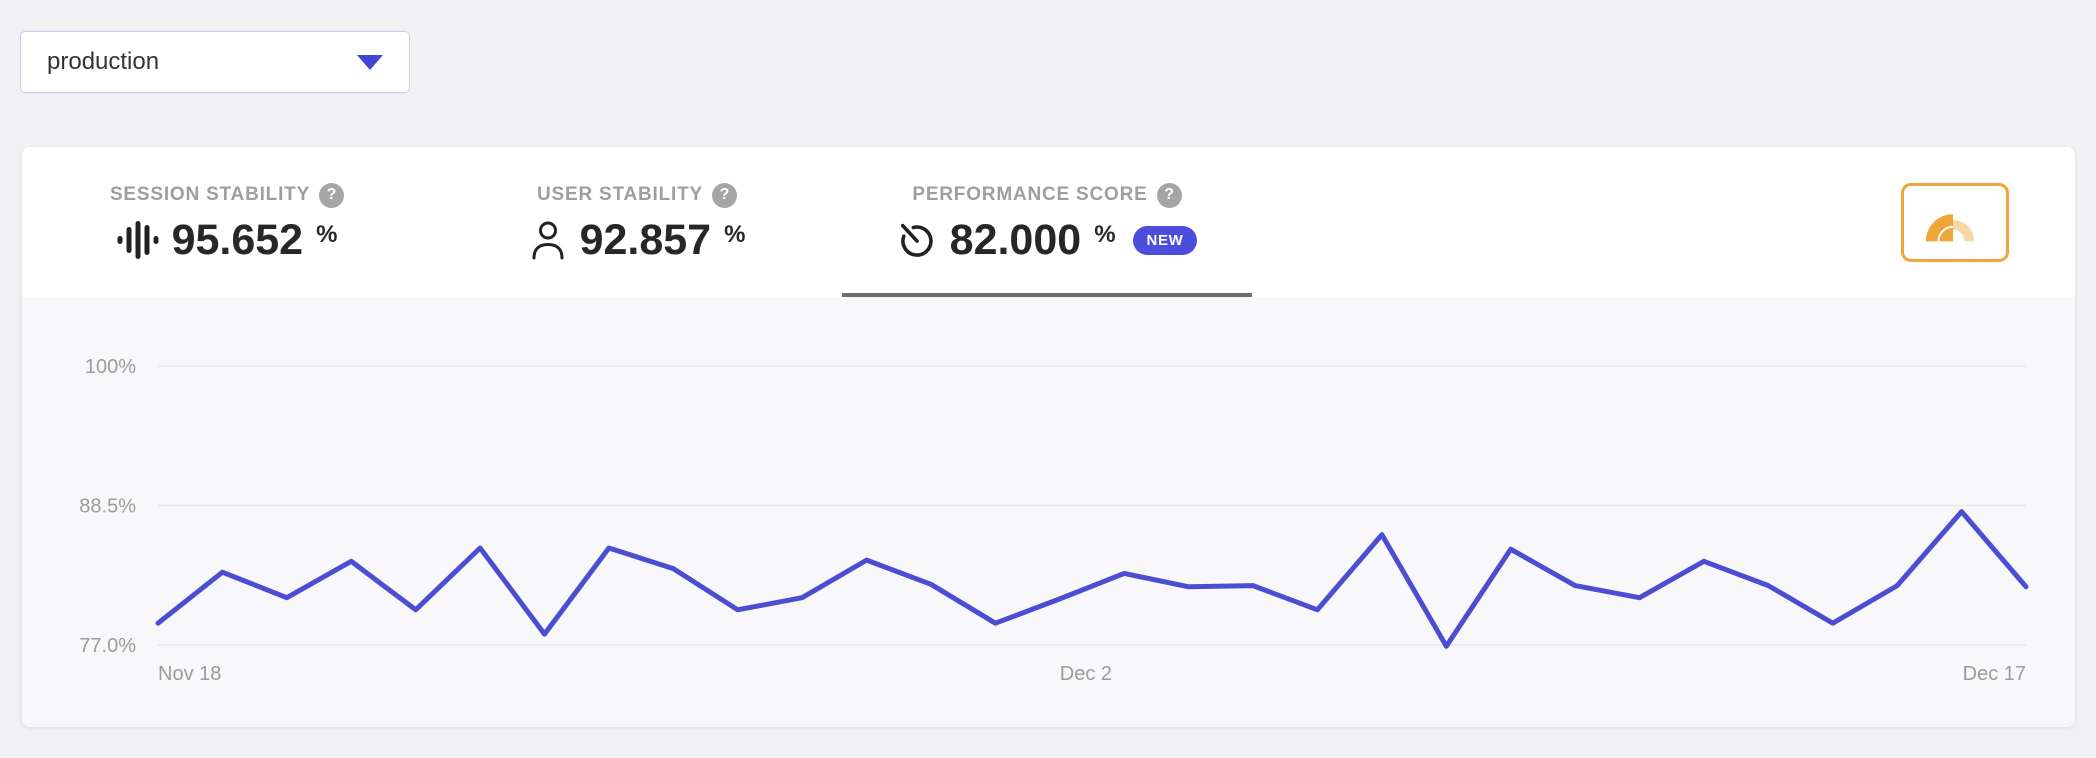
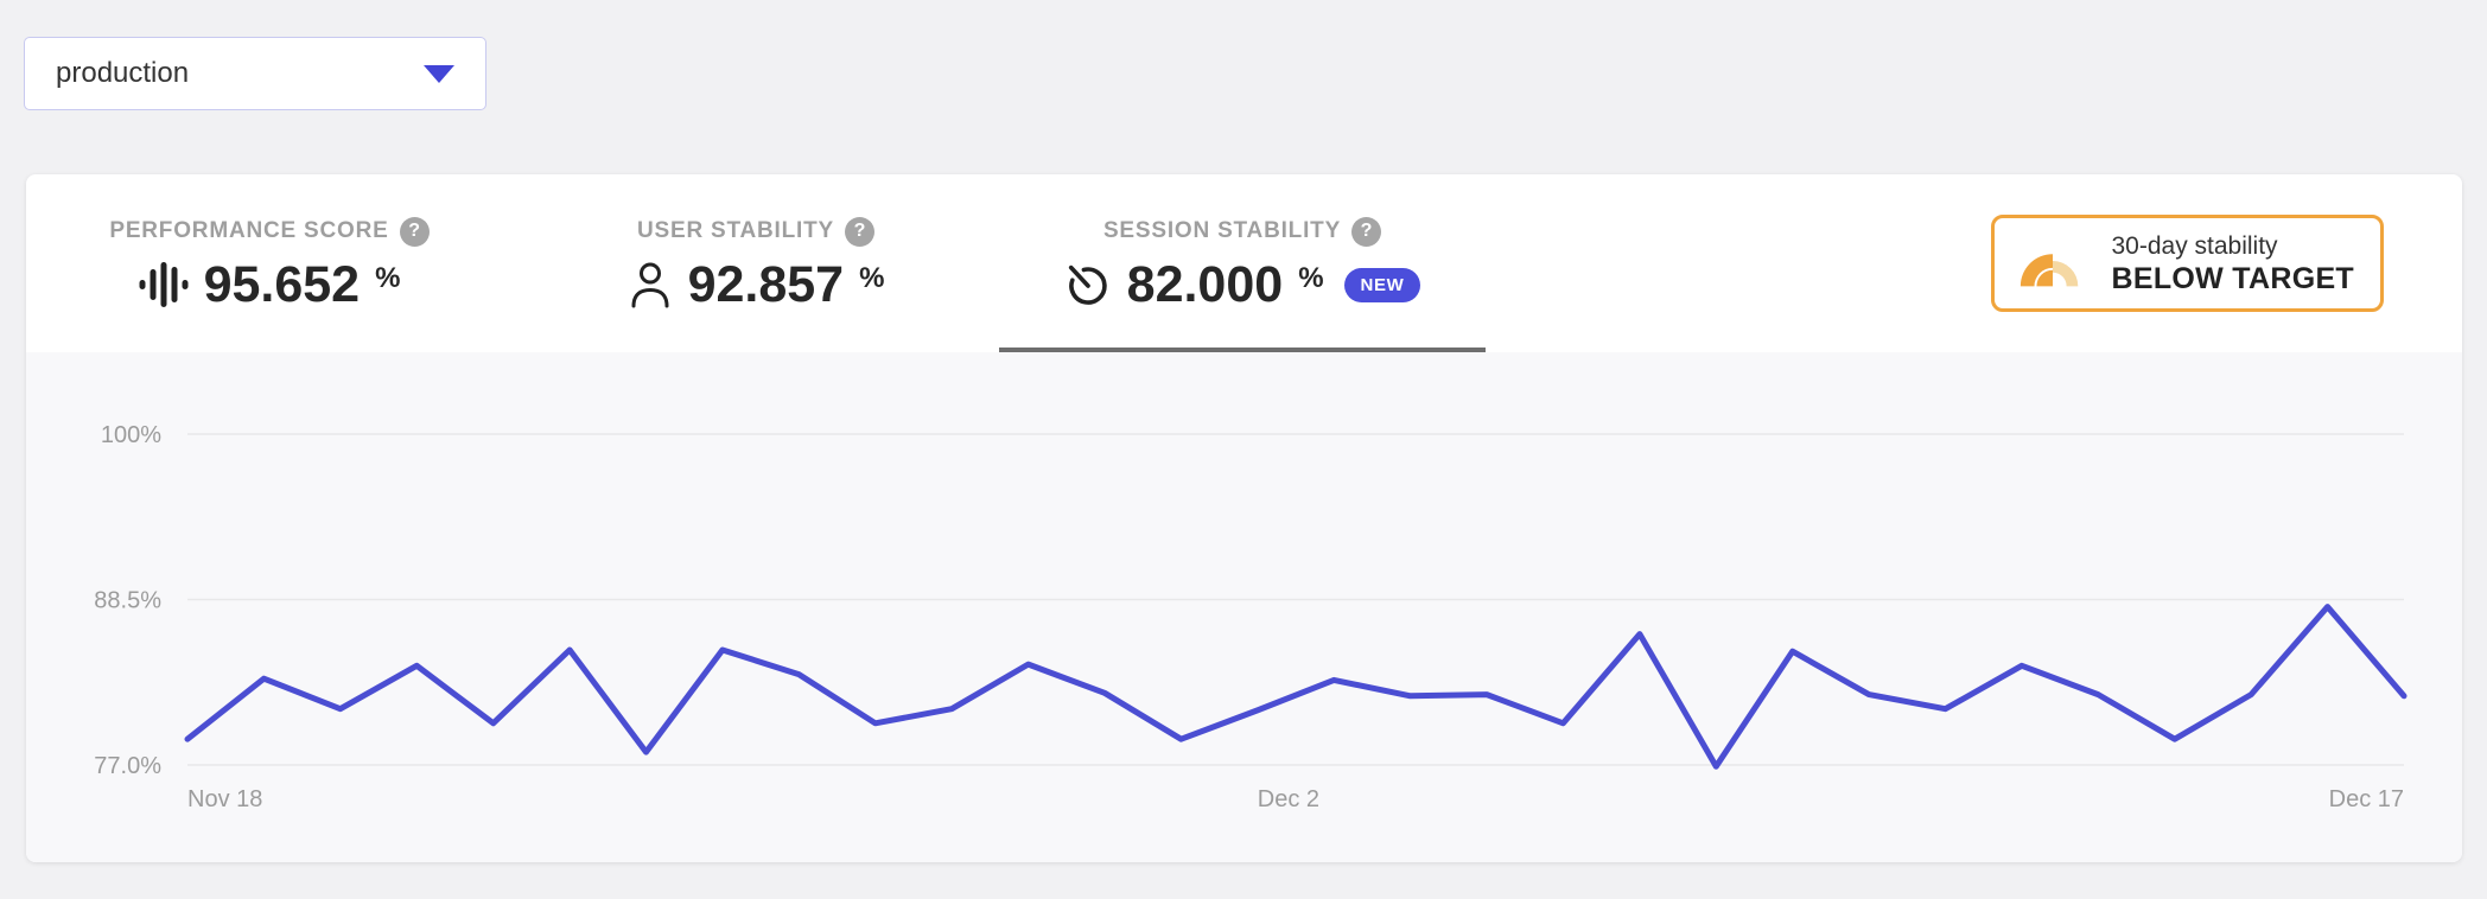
  production
- SESSION STABILITY
+ PERFORMANCE SCORE
  ?
  95.652
  %
  USER STABILITY
  ?
  92.857
  %
- PERFORMANCE SCORE
+ SESSION STABILITY
  ?
  82.000
  %
  NEW
+ 30-day stability
+ BELOW TARGET
  100%
  88.5%
  77.0%
  Nov 18
  Dec 2
  Dec 17
